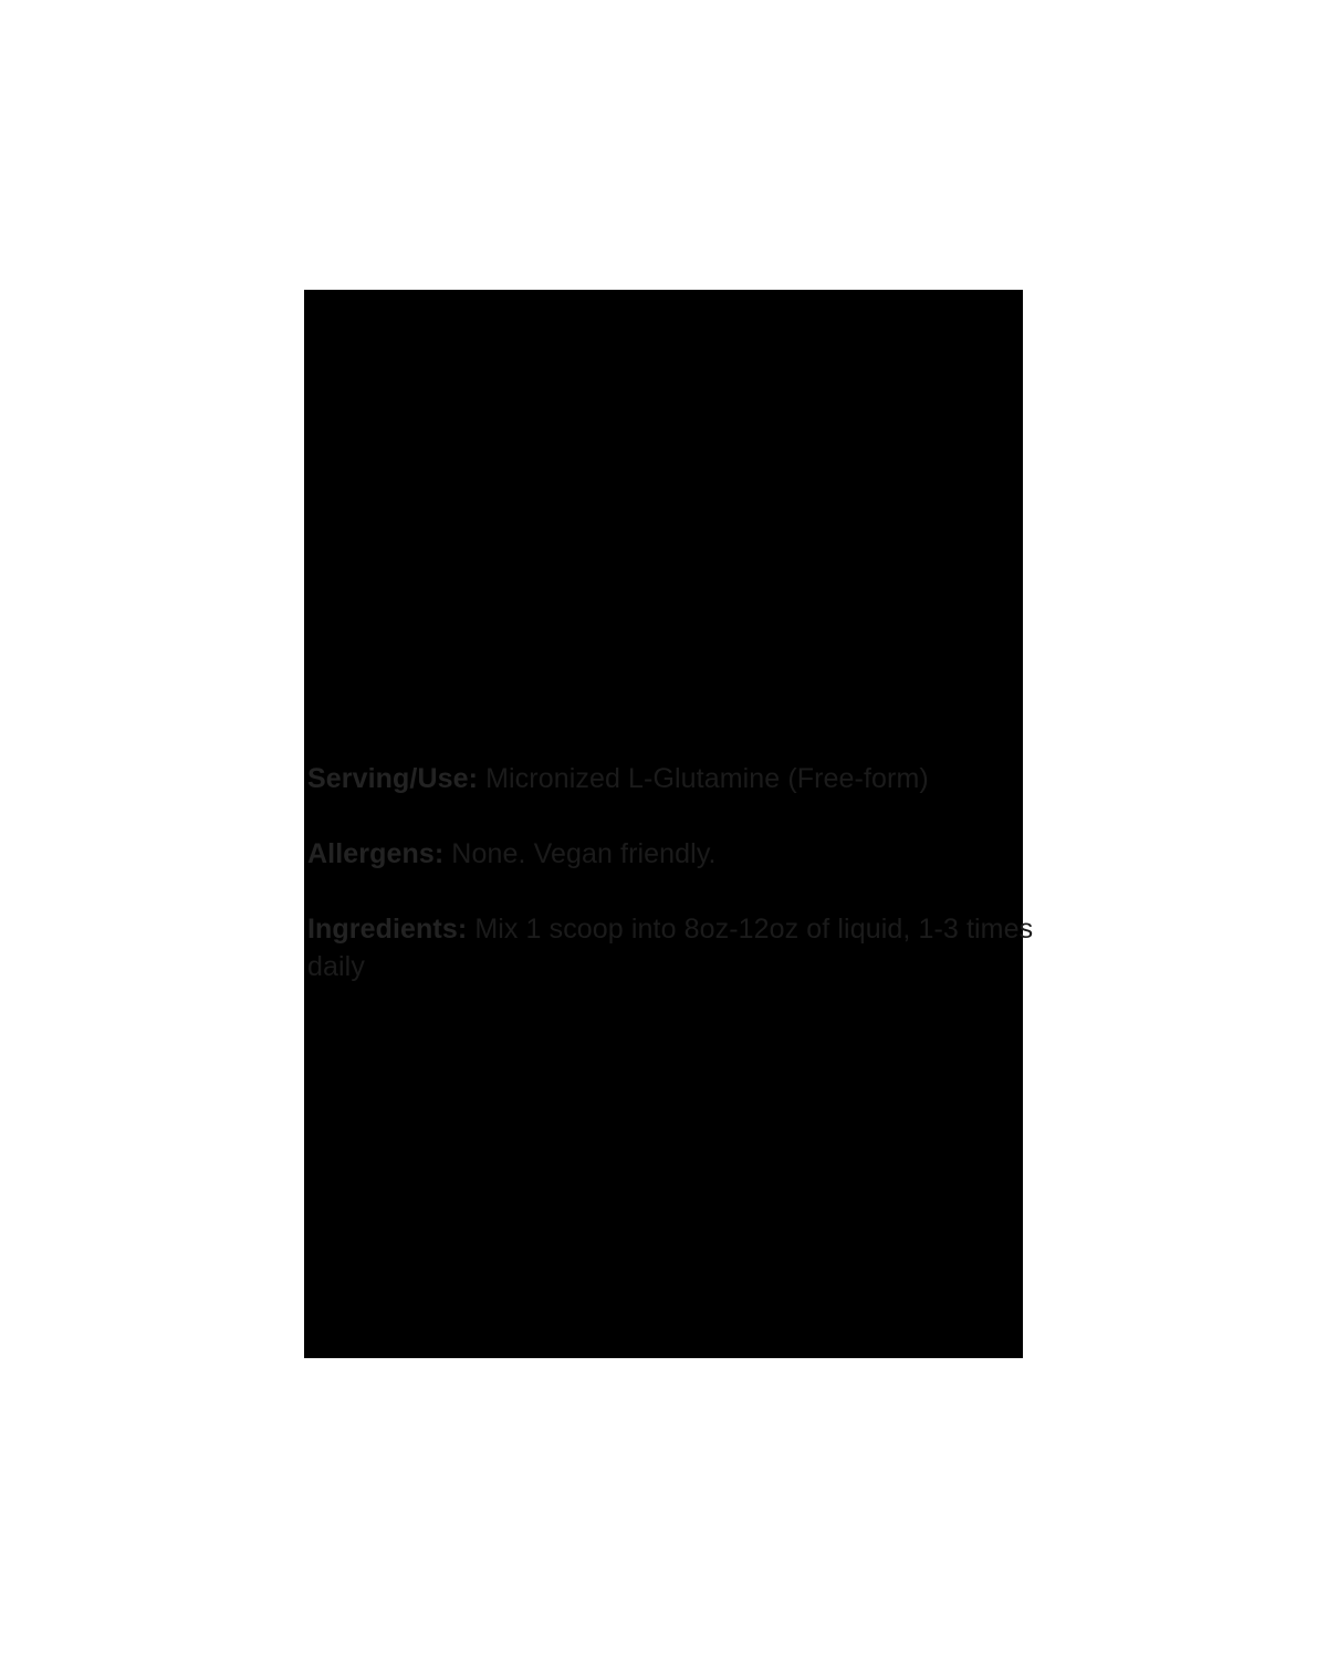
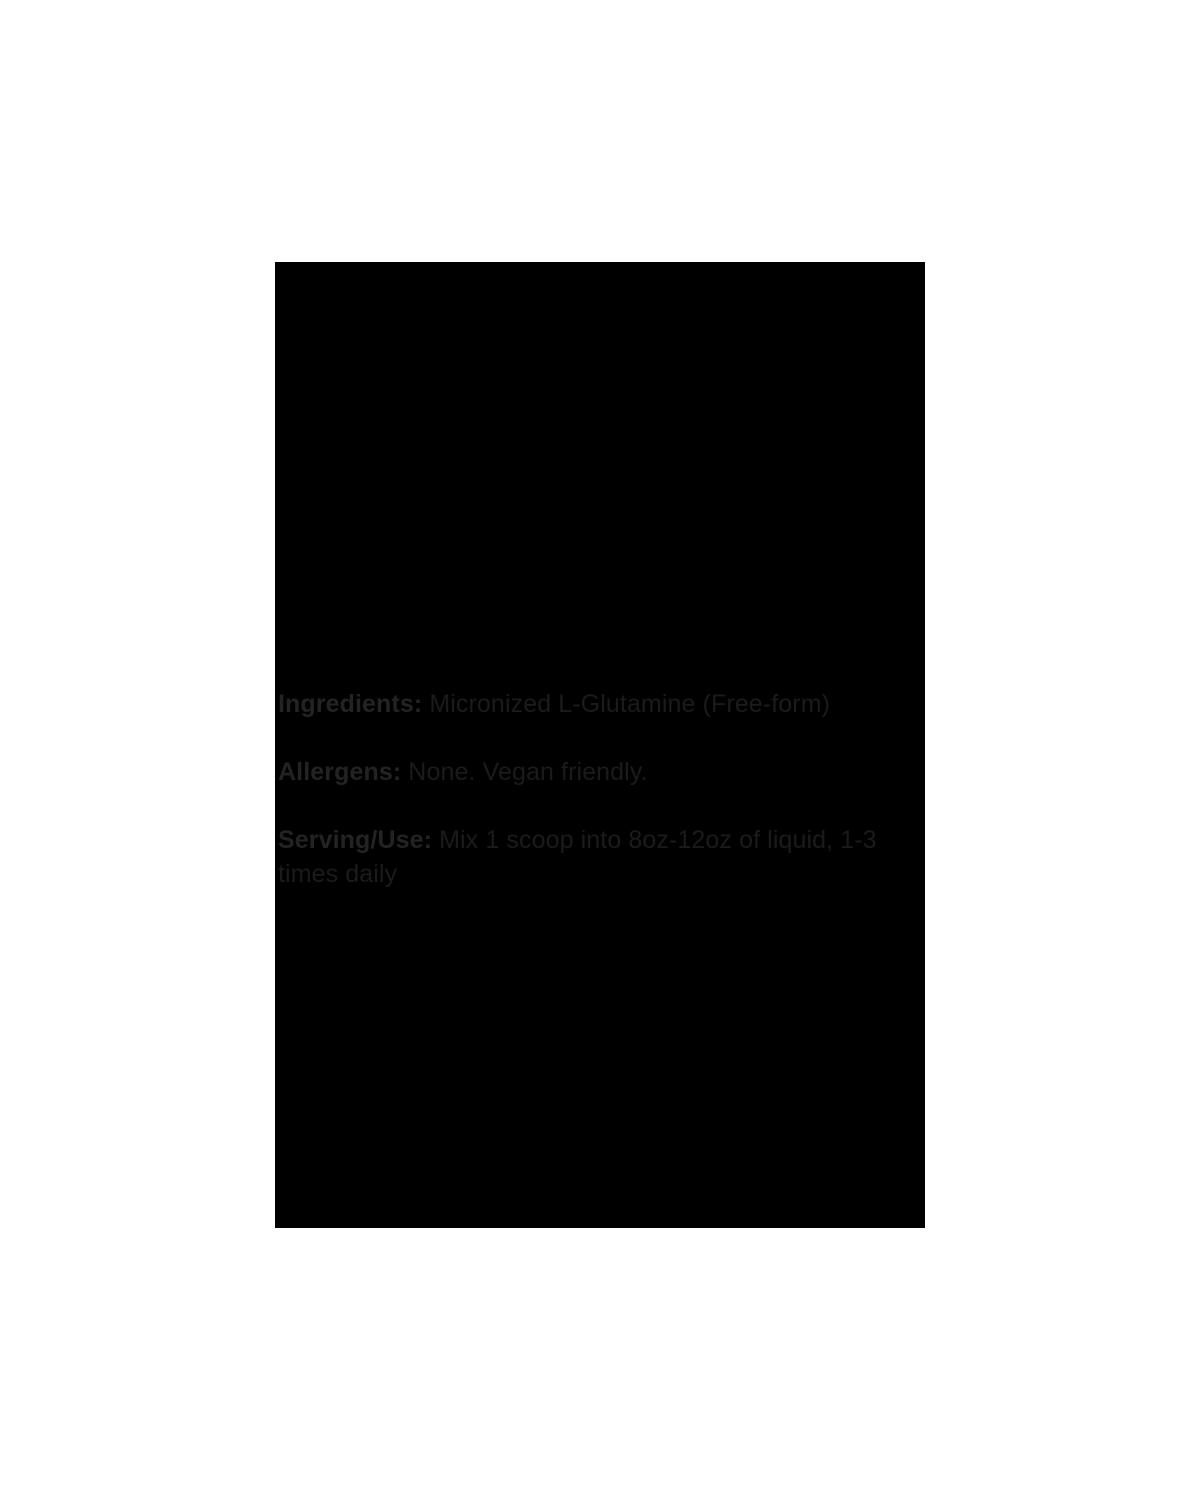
- Serving/Use: Micronized L-Glutamine (Free-form)
+ Ingredients: Micronized L-Glutamine (Free-form)
  Allergens: None. Vegan friendly.
- Ingredients: Mix 1 scoop into 8oz-12oz of liquid, 1-3 times daily
+ Serving/Use: Mix 1 scoop into 8oz-12oz of liquid, 1-3 times daily
